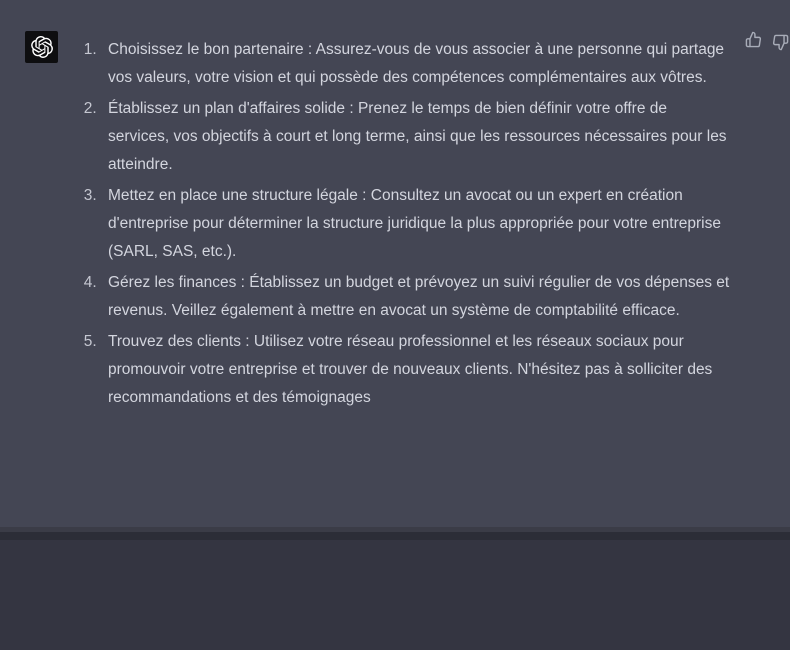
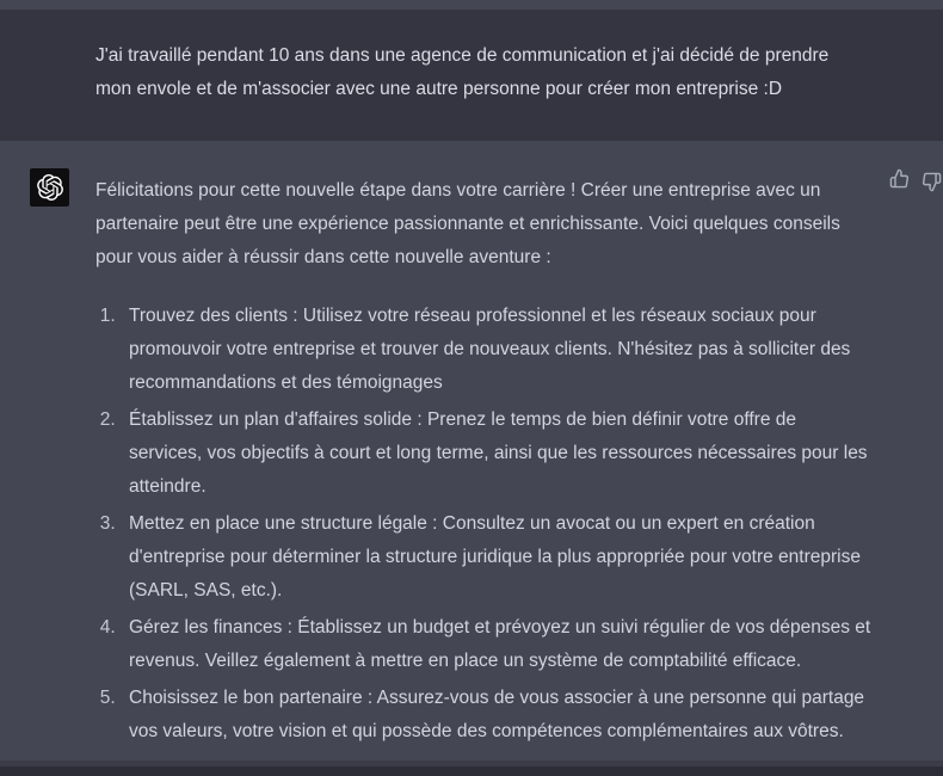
+ J'ai travaillé pendant 10 ans dans une agence de communication et j'ai décidé de prendre mon envole et de m'associer avec une autre personne pour créer mon entreprise :D
+ Félicitations pour cette nouvelle étape dans votre carrière ! Créer une entreprise avec un partenaire peut être une expérience passionnante et enrichissante. Voici quelques conseils pour vous aider à réussir dans cette nouvelle aventure :
- Choisissez le bon partenaire : Assurez-vous de vous associer à une personne qui partage vos valeurs, votre vision et qui possède des compétences complémentaires aux vôtres.
+ Trouvez des clients : Utilisez votre réseau professionnel et les réseaux sociaux pour promouvoir votre entreprise et trouver de nouveaux clients. N'hésitez pas à solliciter des recommandations et des témoignages
  Établissez un plan d'affaires solide : Prenez le temps de bien définir votre offre de services, vos objectifs à court et long terme, ainsi que les ressources nécessaires pour les atteindre.
  Mettez en place une structure légale : Consultez un avocat ou un expert en création d'entreprise pour déterminer la structure juridique la plus appropriée pour votre entreprise (SARL, SAS, etc.).
- Gérez les finances : Établissez un budget et prévoyez un suivi régulier de vos dépenses et revenus. Veillez également à mettre en avocat un système de comptabilité efficace.
+ Gérez les finances : Établissez un budget et prévoyez un suivi régulier de vos dépenses et revenus. Veillez également à mettre en place un système de comptabilité efficace.
- Trouvez des clients : Utilisez votre réseau professionnel et les réseaux sociaux pour promouvoir votre entreprise et trouver de nouveaux clients. N'hésitez pas à solliciter des recommandations et des témoignages
+ Choisissez le bon partenaire : Assurez-vous de vous associer à une personne qui partage vos valeurs, votre vision et qui possède des compétences complémentaires aux vôtres.
